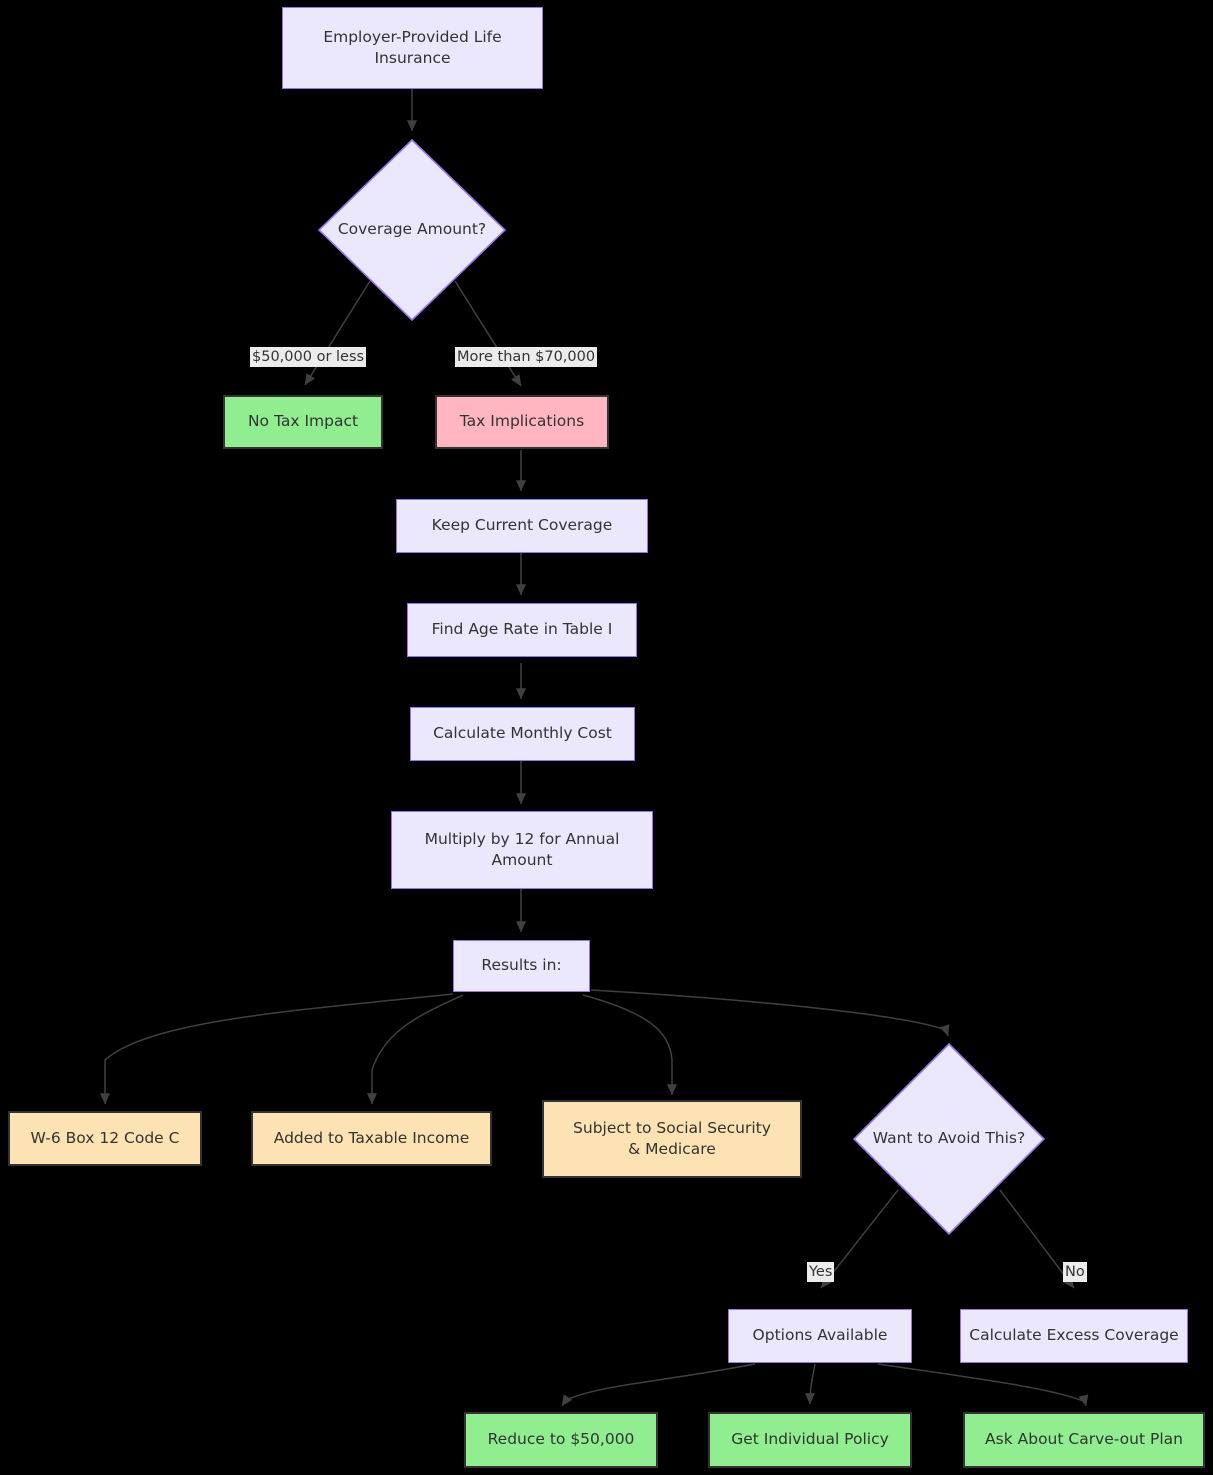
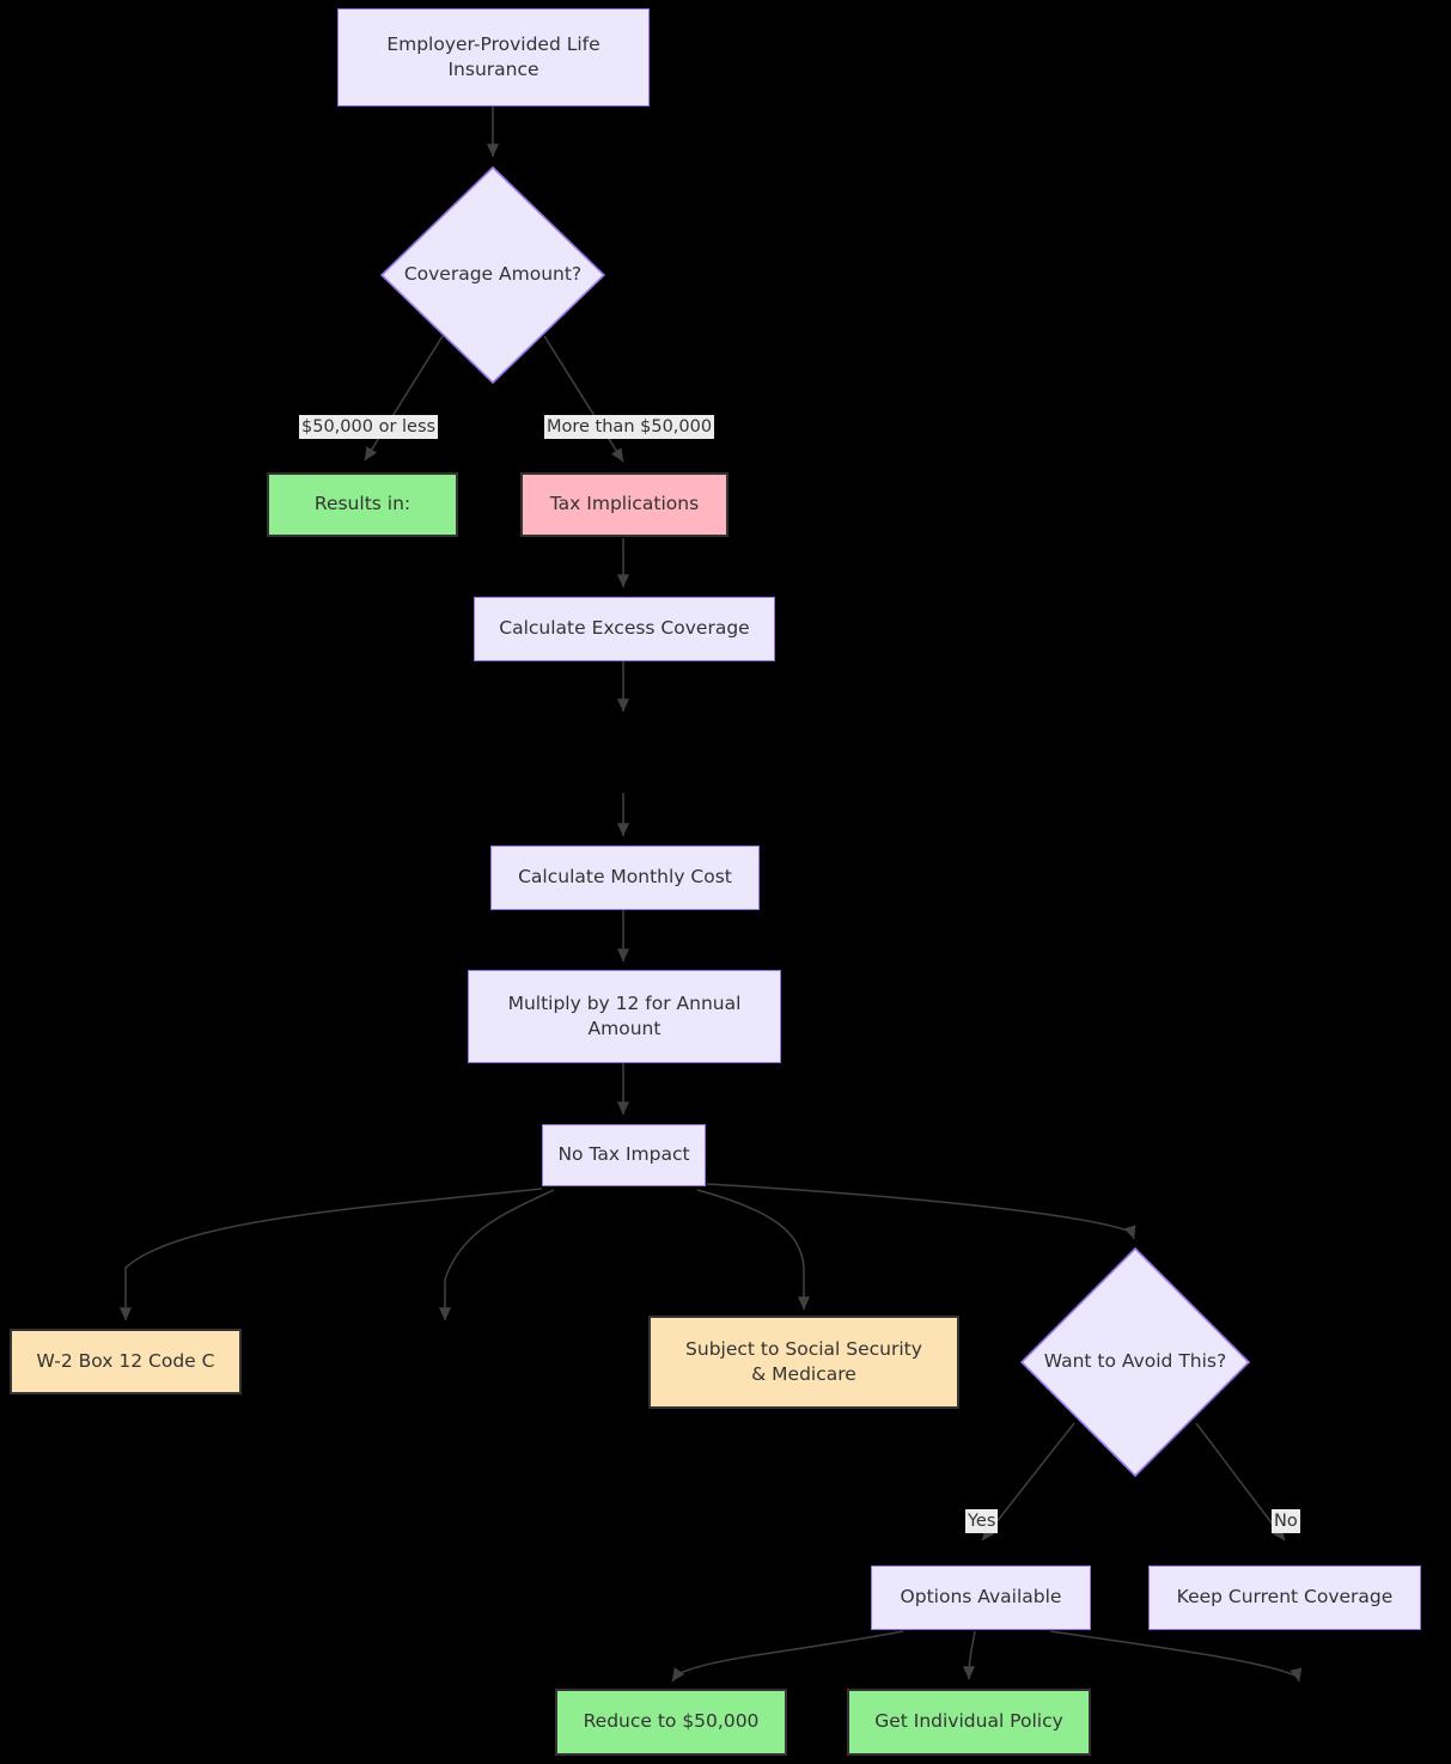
  Employer-Provided Life
  Insurance
  Coverage Amount?
  $50,000 or less
- More than $70,000
+ More than $50,000
- No Tax Impact
+ Results in:
  Tax Implications
- Keep Current Coverage
+ Calculate Excess Coverage
- Find Age Rate in Table I
  Calculate Monthly Cost
  Multiply by 12 for Annual
  Amount
- Results in:
+ No Tax Impact
- W-6 Box 12 Code C
+ W-2 Box 12 Code C
- Added to Taxable Income
  Subject to Social Security
  & Medicare
  Want to Avoid This?
  Yes
  No
  Options Available
- Calculate Excess Coverage
+ Keep Current Coverage
  Reduce to $50,000
  Get Individual Policy
- Ask About Carve-out Plan
